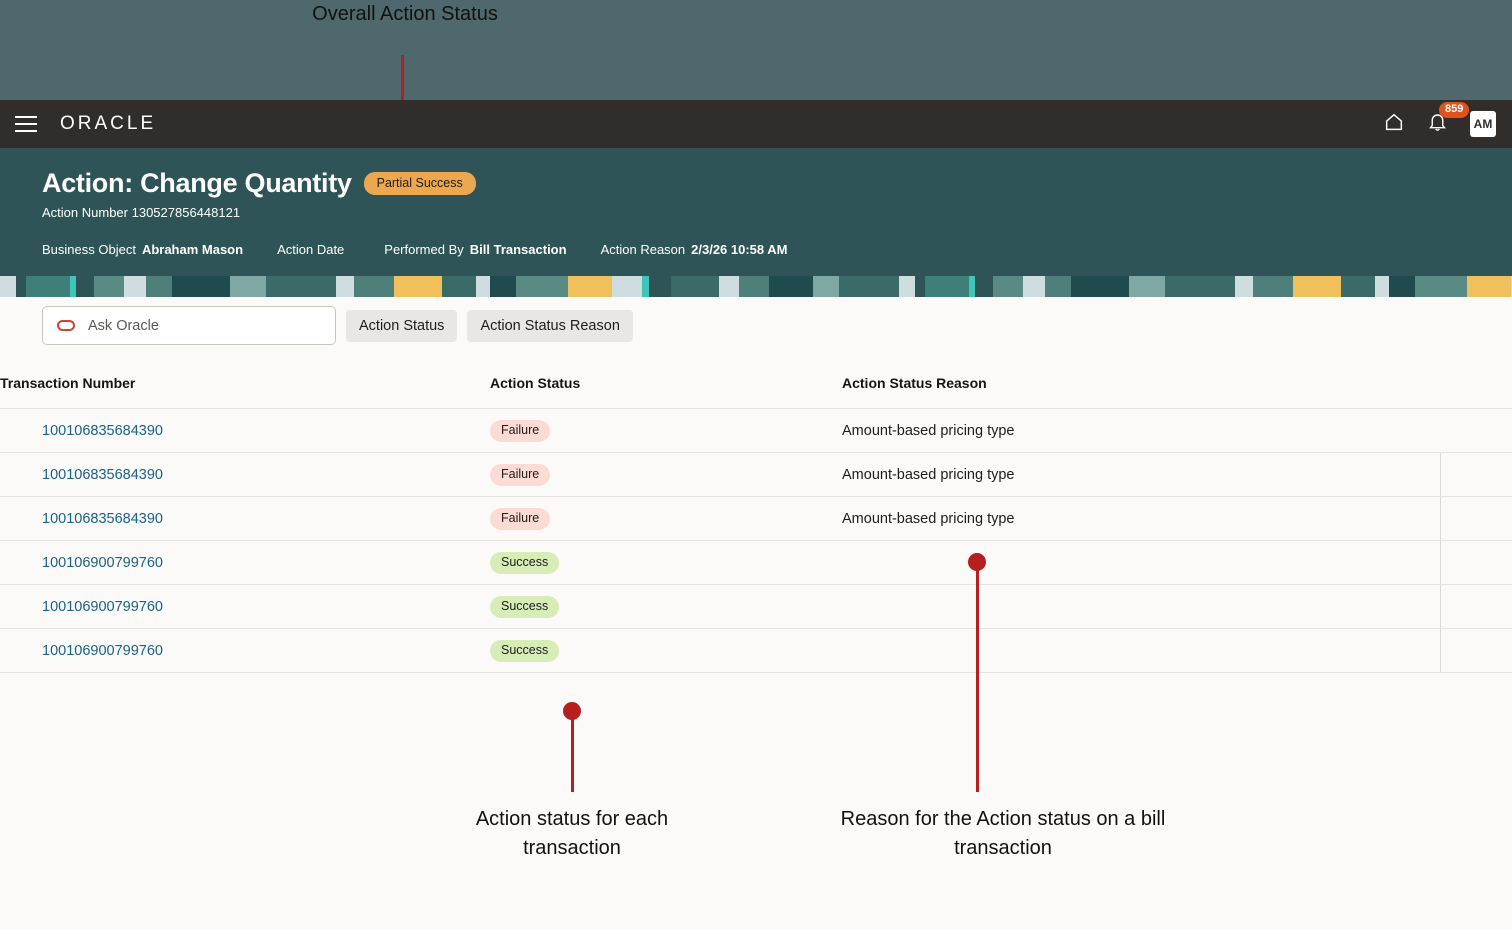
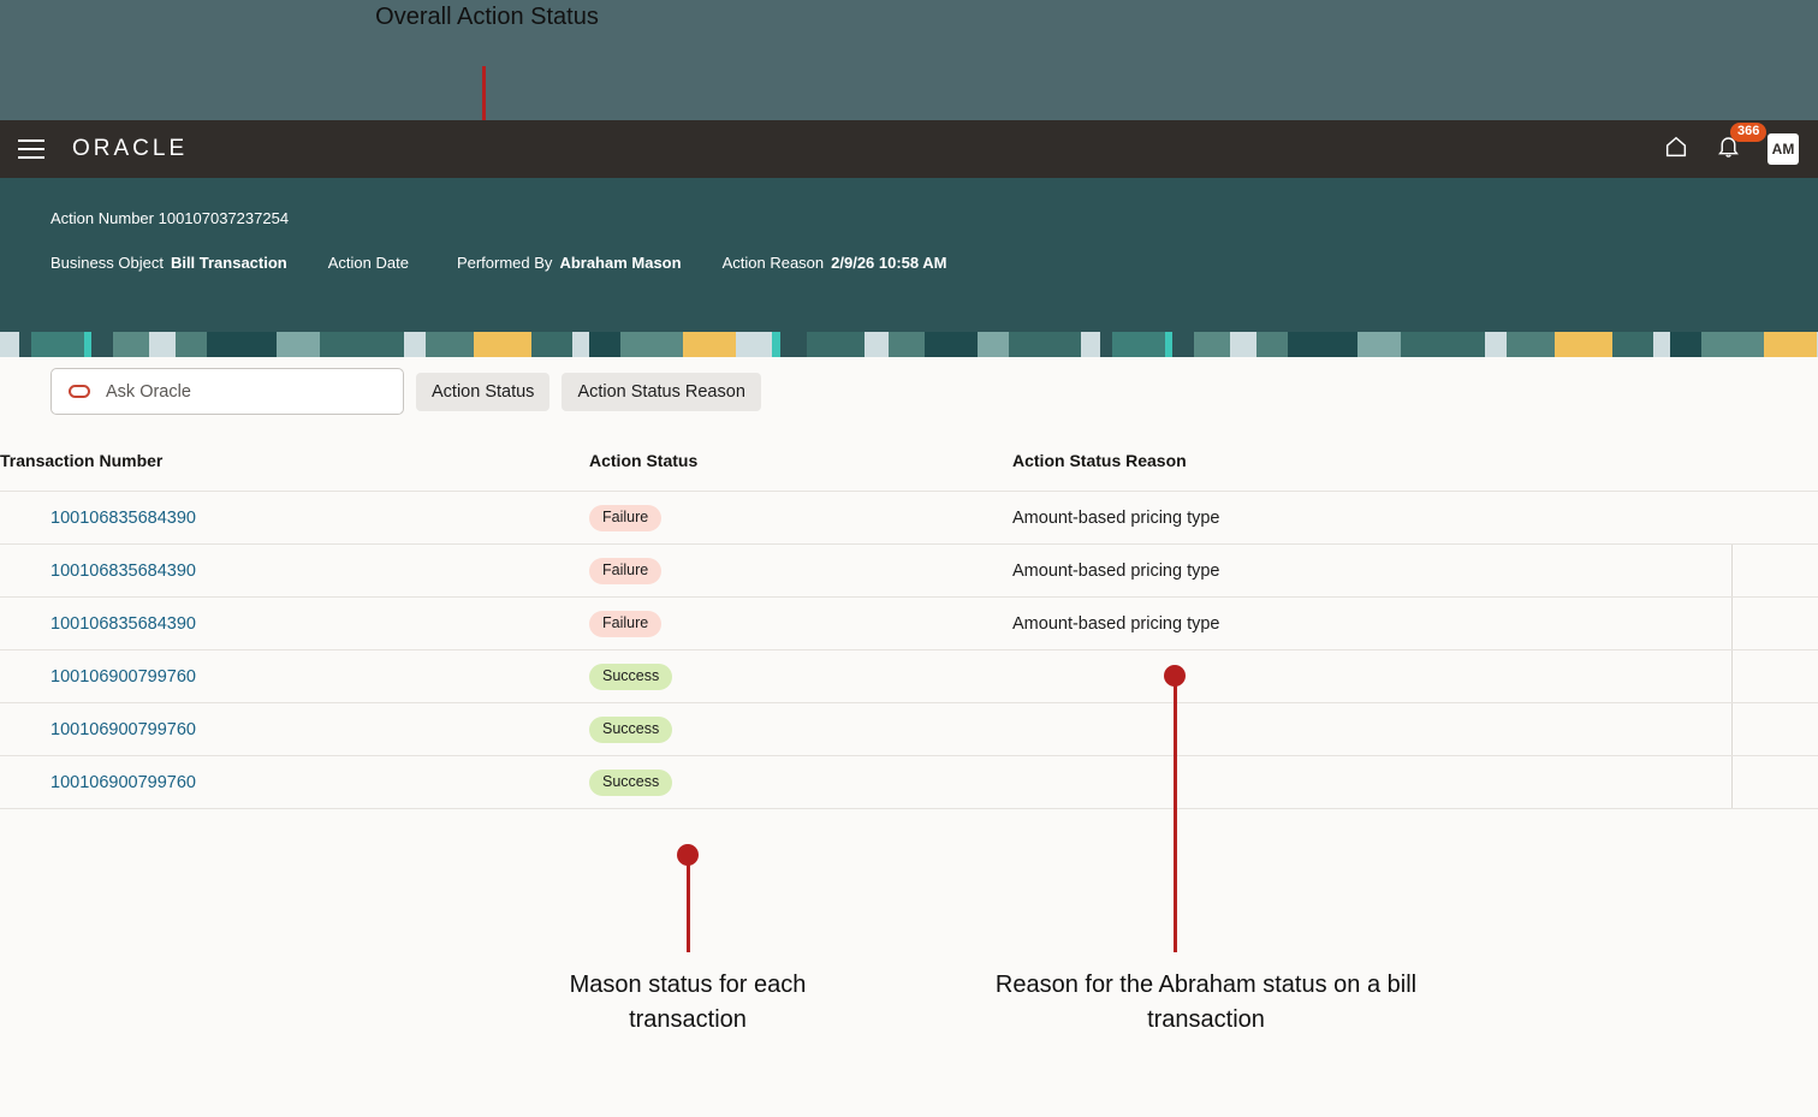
  Overall Action Status
  ORACLE
- 859
+ 366
  AM
- Action: Change Quantity
- Partial Success
- Action Number 130527856448121
+ Action Number 100107037237254
  Business Object
- Abraham Mason
+ Bill Transaction
  Action Date
  Performed By
- Bill Transaction
+ Abraham Mason
  Action Reason
- 2/3/26 10:58 AM
+ 2/9/26 10:58 AM
  Ask Oracle
  Action Status
  Action Status Reason
  Transaction Number	Action Status	Action Status Reason
  100106835684390	Failure	Amount-based pricing type
  100106835684390	Failure	Amount-based pricing type
  100106835684390	Failure	Amount-based pricing type
  100106900799760	Success
  100106900799760	Success
  100106900799760	Success
- Action status for each transaction
+ Mason status for each transaction
- Reason for the Action status on a bill transaction
+ Reason for the Abraham status on a bill transaction
